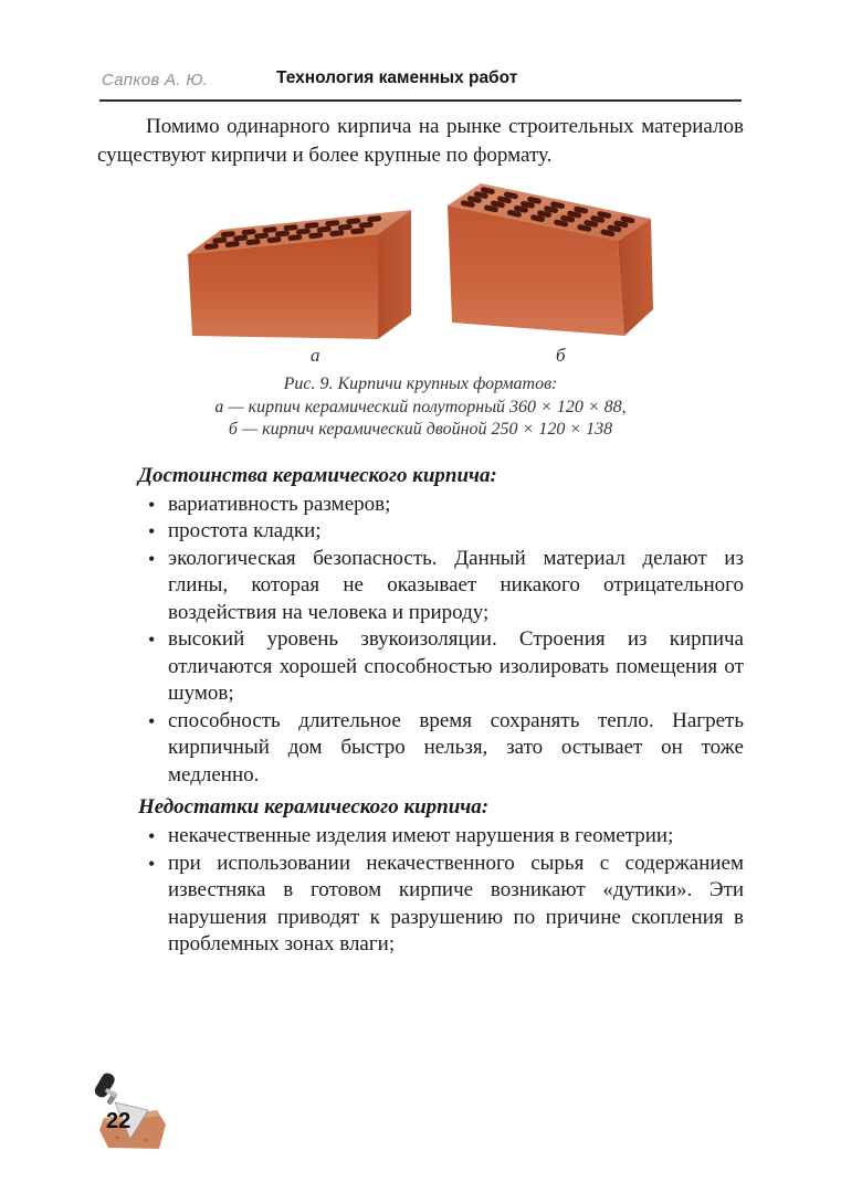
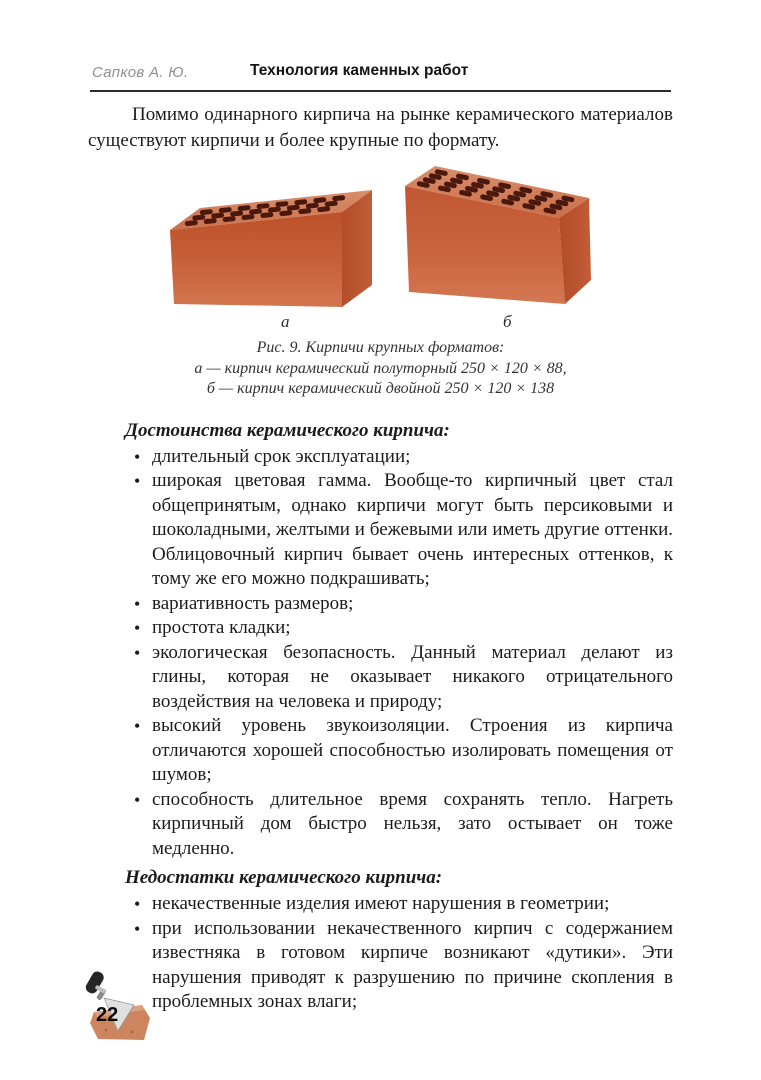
  Сапков А. Ю.
  Технология каменных работ
- Помимо одинарного кирпича на рынке строительных материалов существуют кирпичи и более крупные по формату.
+ Помимо одинарного кирпича на рынке керамического материалов существуют кирпичи и более крупные по формату.
  а
  б
  Рис. 9. Кирпичи крупных форматов:
- а — кирпич керамический полуторный 360 × 120 × 88,
+ а — кирпич керамический полуторный 250 × 120 × 88,
  б — кирпич керамический двойной 250 × 120 × 138
  Достоинства керамического кирпича:
+ длительный срок эксплуатации;
+ широкая цветовая гамма. Вообще-то кирпичный цвет стал общепринятым, однако кирпичи могут быть персиковыми и шоколадными, желтыми и бежевыми или иметь другие оттенки. Облицовочный кирпич бывает очень интересных оттенков, к тому же его можно подкрашивать;
  вариативность размеров;
  простота кладки;
  экологическая безопасность. Данный материал делают из глины, которая не оказывает никакого отрицательного воздействия на человека и природу;
  высокий уровень звукоизоляции. Строения из кирпича отличаются хорошей способностью изолировать помещения от шумов;
  способность длительное время сохранять тепло. Нагреть кирпичный дом быстро нельзя, зато остывает он тоже медленно.
  Недостатки керамического кирпича:
  некачественные изделия имеют нарушения в геометрии;
- при использовании некачественного сырья с содержанием известняка в готовом кирпиче возникают «дутики». Эти нарушения приводят к разрушению по причине скопления в проблемных зонах влаги;
+ при использовании некачественного кирпич с содержанием известняка в готовом кирпиче возникают «дутики». Эти нарушения приводят к разрушению по причине скопления в проблемных зонах влаги;
  22
